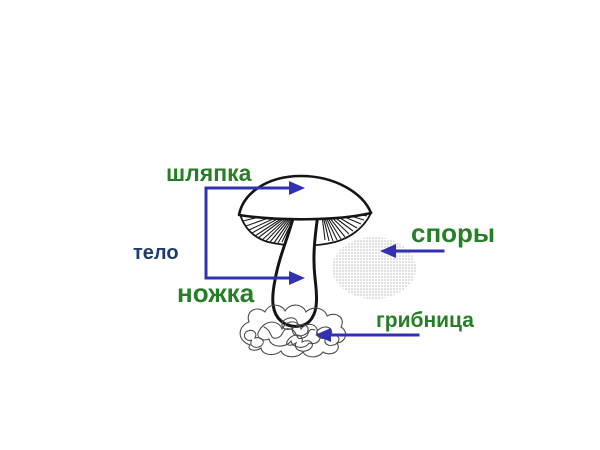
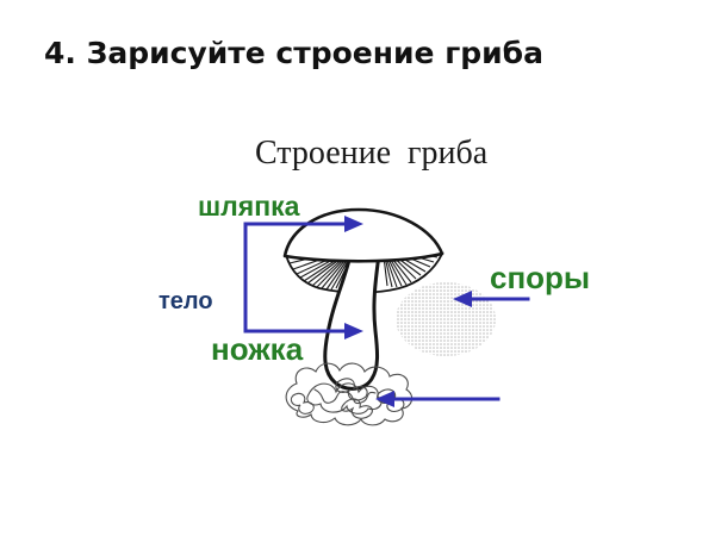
+ 4. Зарисуйте строение гриба
+ Строение гриба
  шляпка
  тело
  ножка
  споры
- грибница
